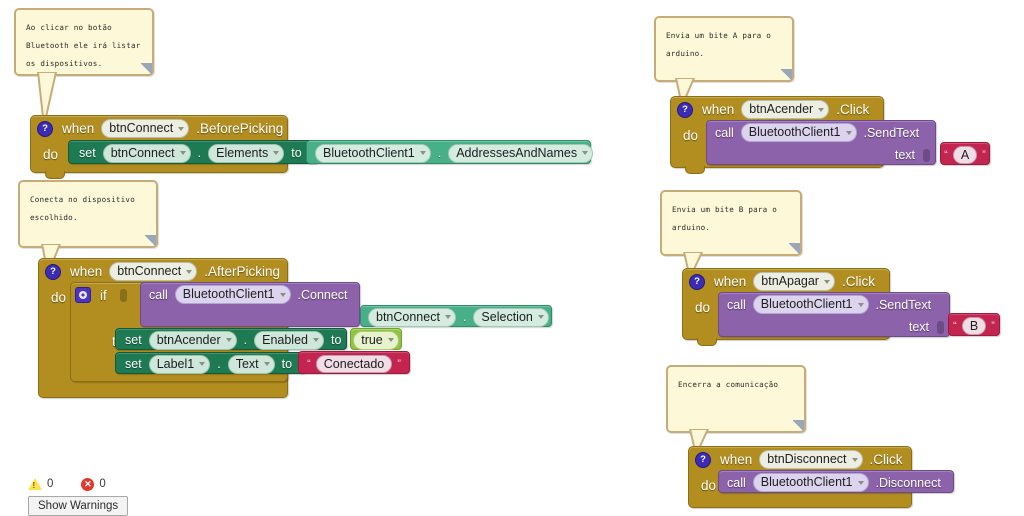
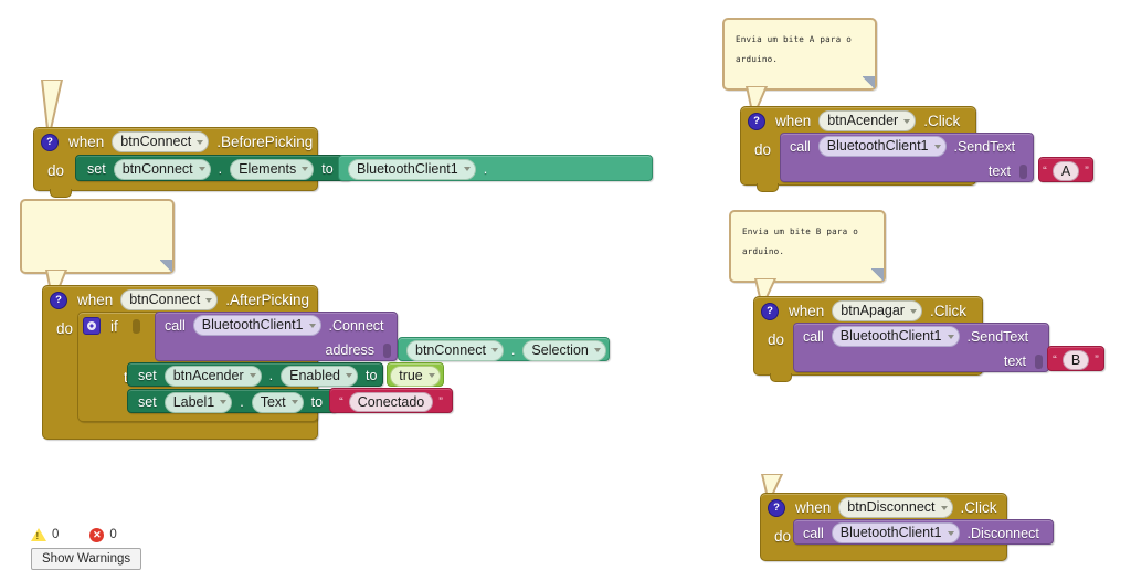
- Ao clicar no botão
- Bluetooth ele irá listar
- os dispositivos.
  ?
  when
  btnConnect
  .BeforePicking
  do
  set
  btnConnect
  .
  Elements
  to
  BluetoothClient1
  .
- AddressesAndNames
- Conecta no dispositivo
- escolhido.
  ?
  when
  btnConnect
  .AfterPicking
  do
  if
  call
  BluetoothClient1
  .Connect
+ address
  btnConnect
  .
  Selection
  set
  btnAcender
  .
  Enabled
  to
  true
  set
  Label1
  .
  Text
  to
  “
  Conectado
  ”
  Envia um bite A para o
  arduino.
  ?
  when
  btnAcender
  .Click
  do
  call
  BluetoothClient1
  .SendText
  text
  “
  A
  ”
  Envia um bite B para o
  arduino.
  ?
  when
  btnApagar
  .Click
  do
  call
  BluetoothClient1
  .SendText
  text
  “
  B
  ”
- Encerra a comunicação
  ?
  when
  btnDisconnect
  .Click
  do
  call
  BluetoothClient1
  .Disconnect
  0
  ✕
  0
  Show Warnings
